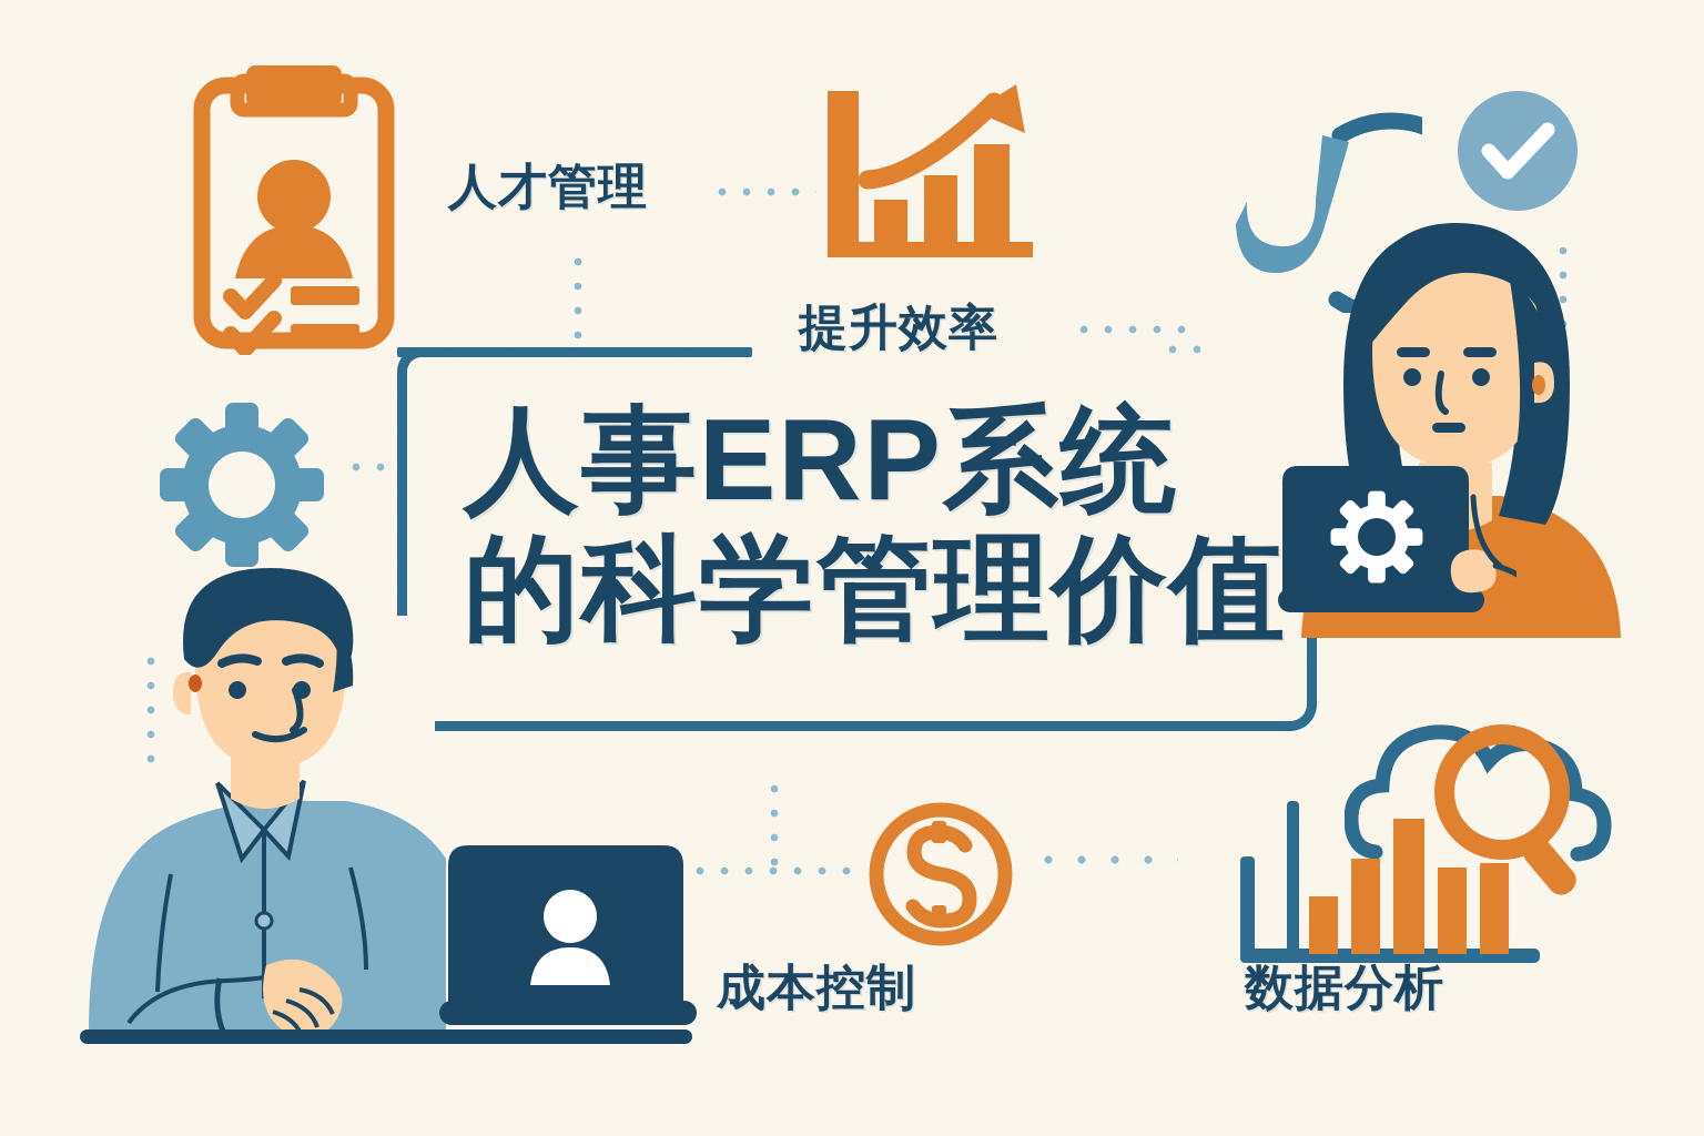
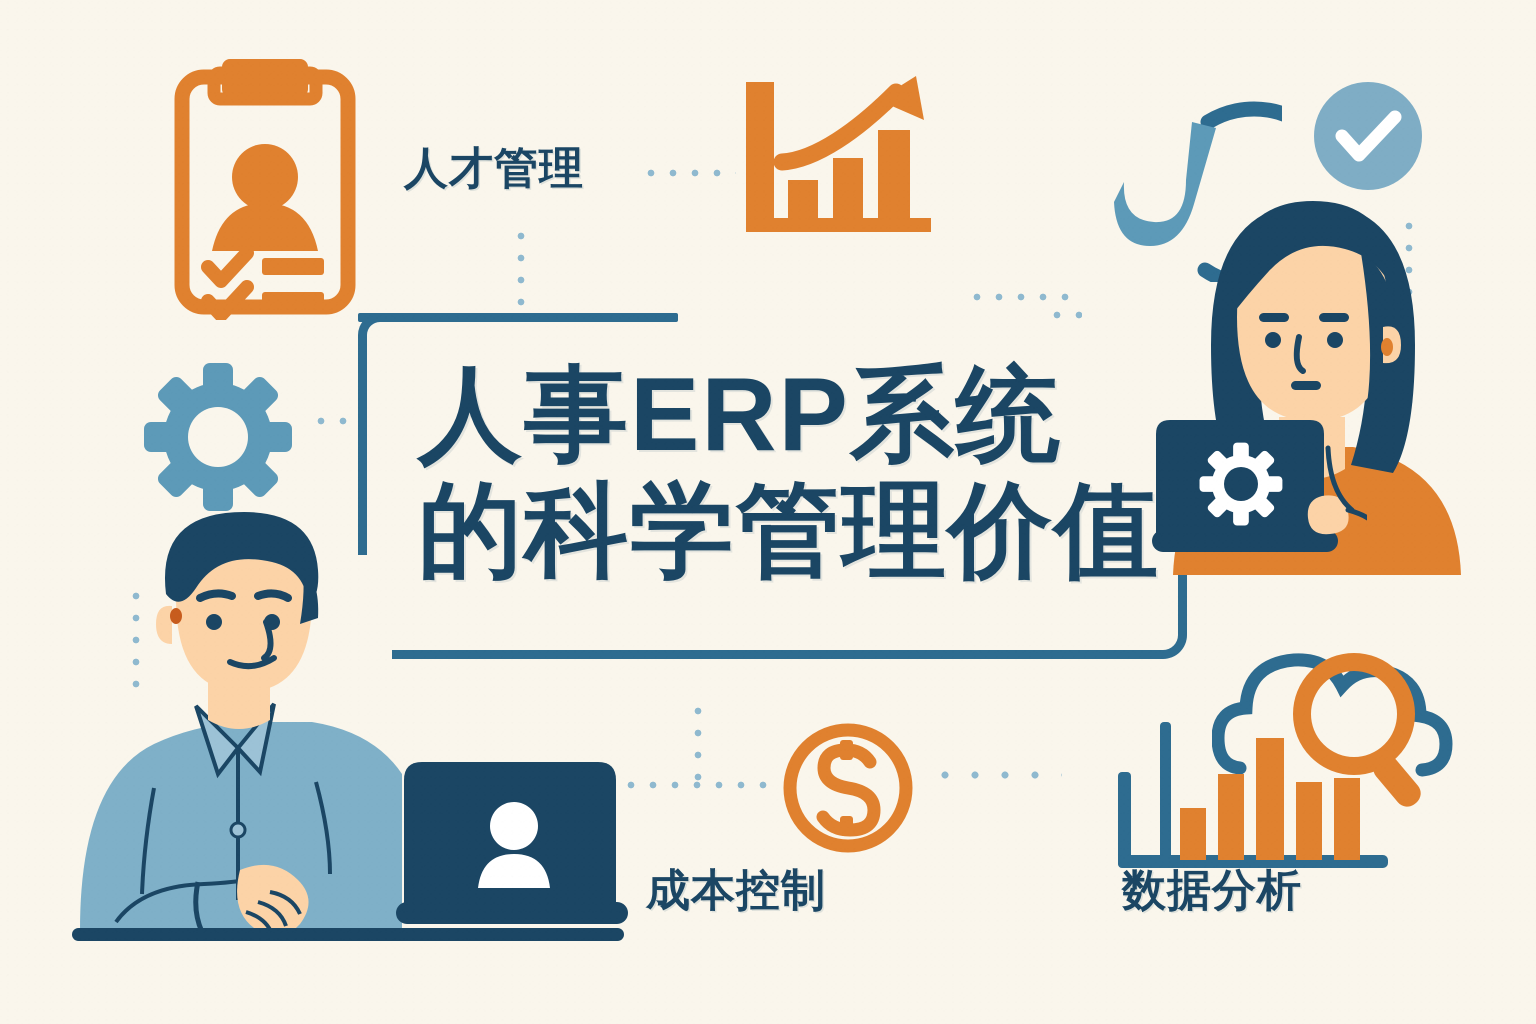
  人才管理
- 提升效率
  成本控制
  数据分析
  人事ERP系统
  的科学管理价值
